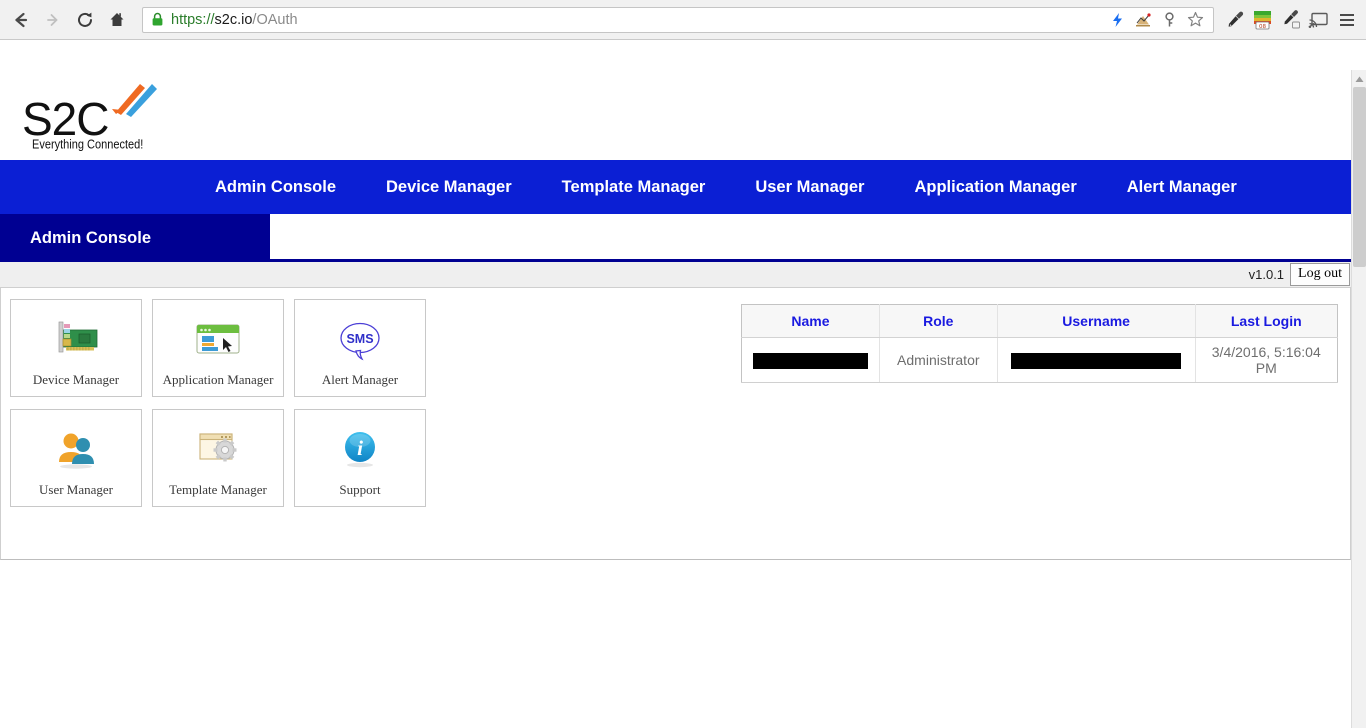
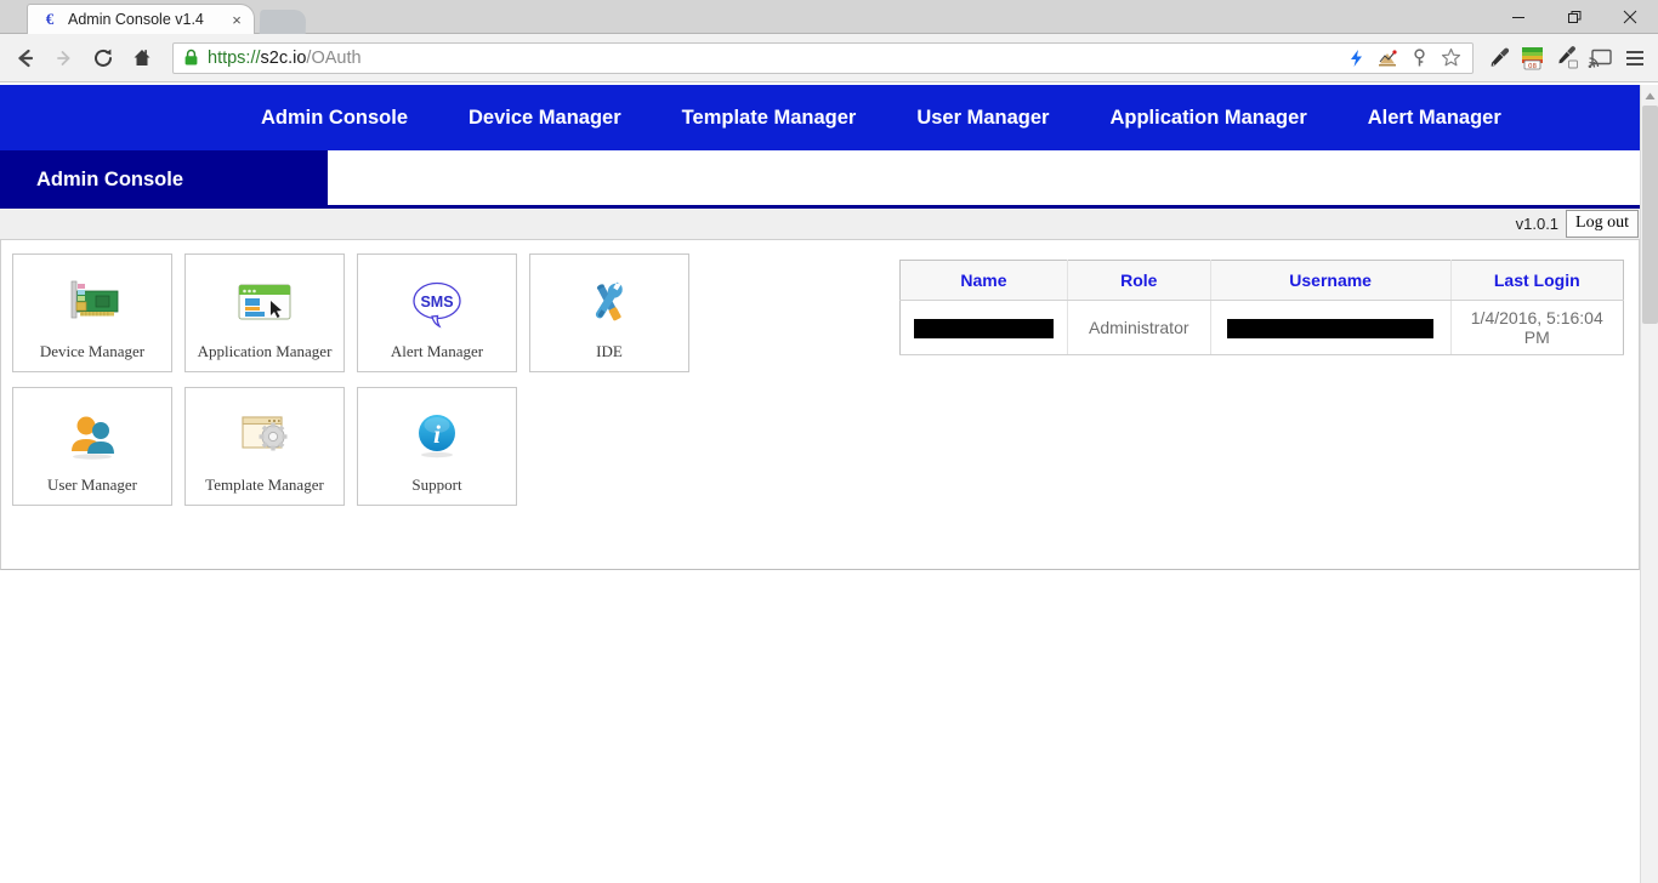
+ €
+ Admin Console v1.4
+ ×
  https://s2c.io/OAuth
- S2C
- Everything Connected!
  Admin Console
  Device Manager
  Template Manager
  User Manager
  Application Manager
  Alert Manager
  Admin Console
  v1.0.1
  Log out
  Device Manager
  Application Manager
  SMS
  Alert Manager
+ IDE
  User Manager
  Template Manager
  i
  Support
  Name	Role	Username	Last Login
- 	Administrator		3/4/2016, 5:16:04 PM
+ 	Administrator		1/4/2016, 5:16:04 PM
